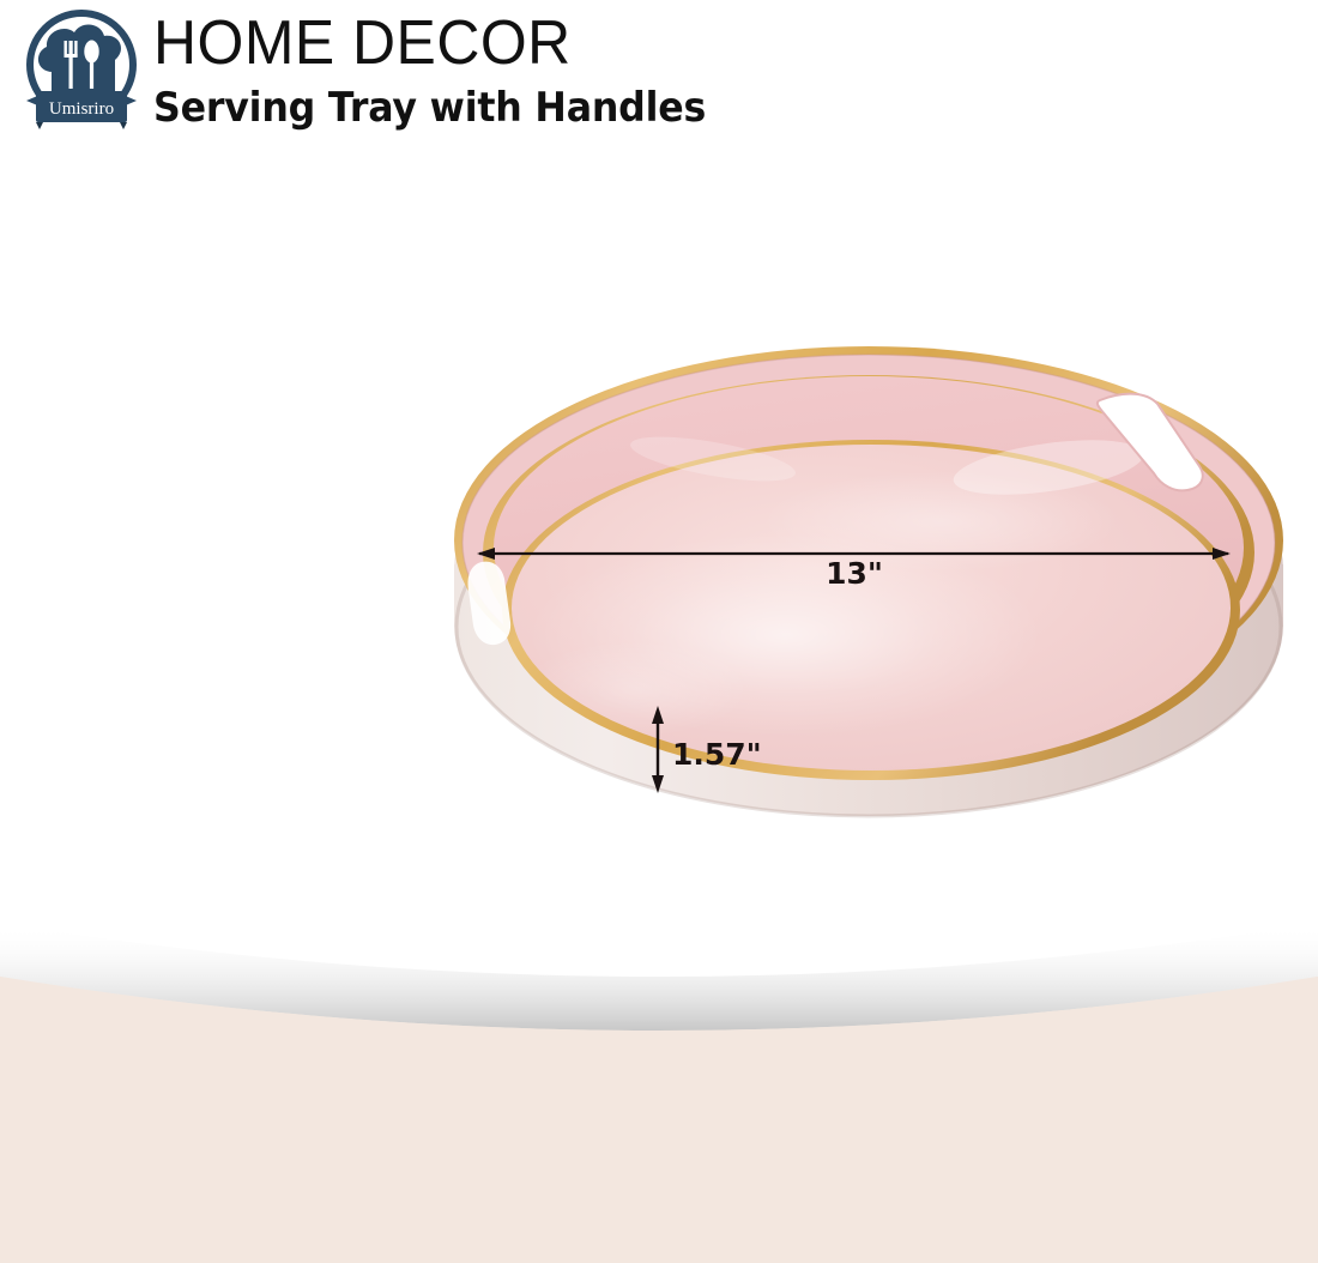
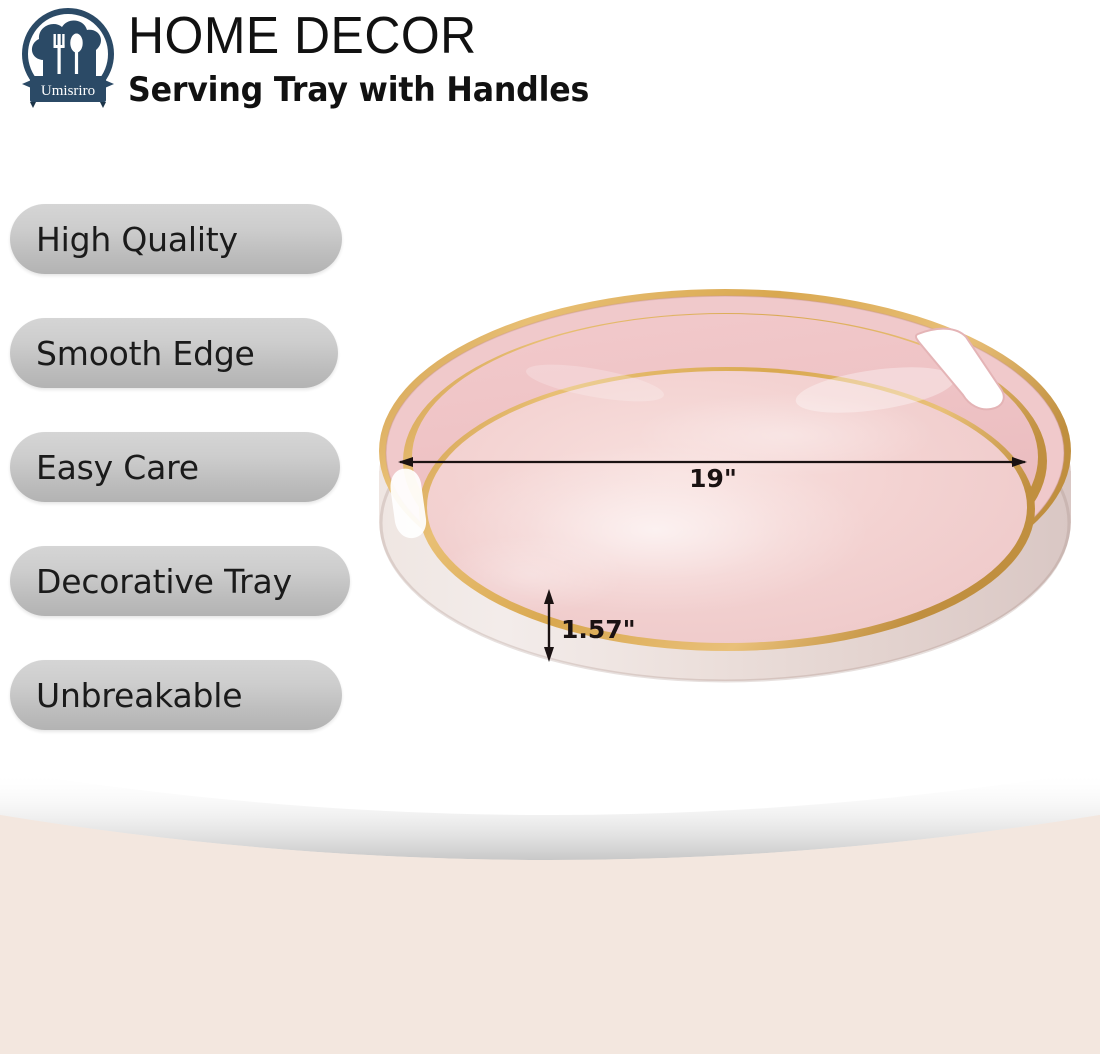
  Umisriro
  HOME DECOR
  Serving Tray with Handles
+ High Quality
+ Smooth Edge
+ Easy Care
+ Decorative Tray
+ Unbreakable
- 13"
+ 19"
  1.57"
